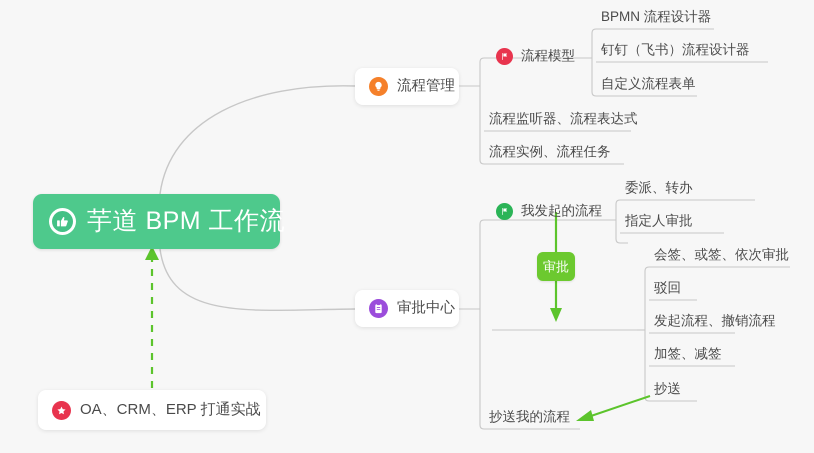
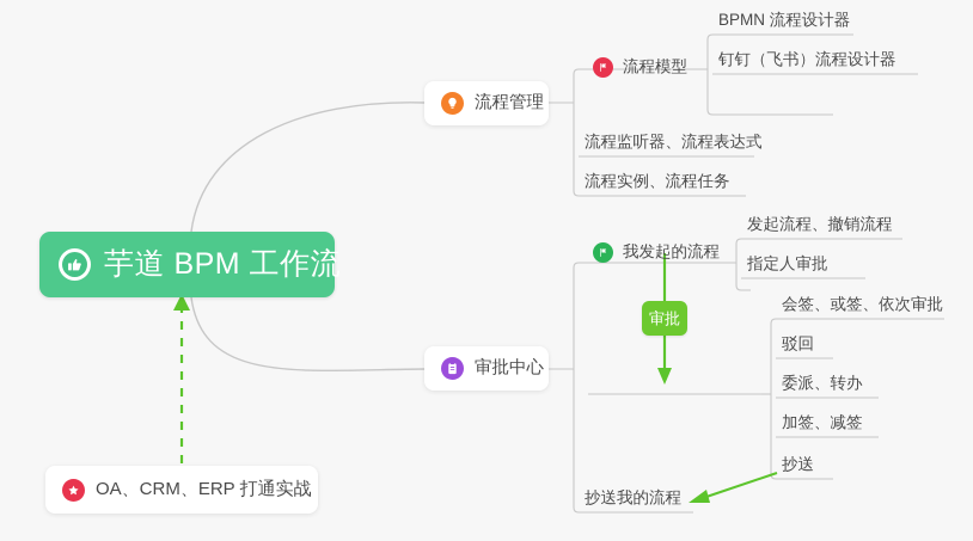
  芋道 BPM 工作流
  流程管理
  审批中心
  OA、CRM、ERP 打通实战
  流程模型
  流程监听器、流程表达式
  流程实例、流程任务
  BPMN 流程设计器
  钉钉（飞书）流程设计器
- 自定义流程表单
  我发起的流程
  抄送我的流程
- 委派、转办
+ 发起流程、撤销流程
  指定人审批
  会签、或签、依次审批
  驳回
- 发起流程、撤销流程
+ 委派、转办
  加签、减签
  抄送
  审批
